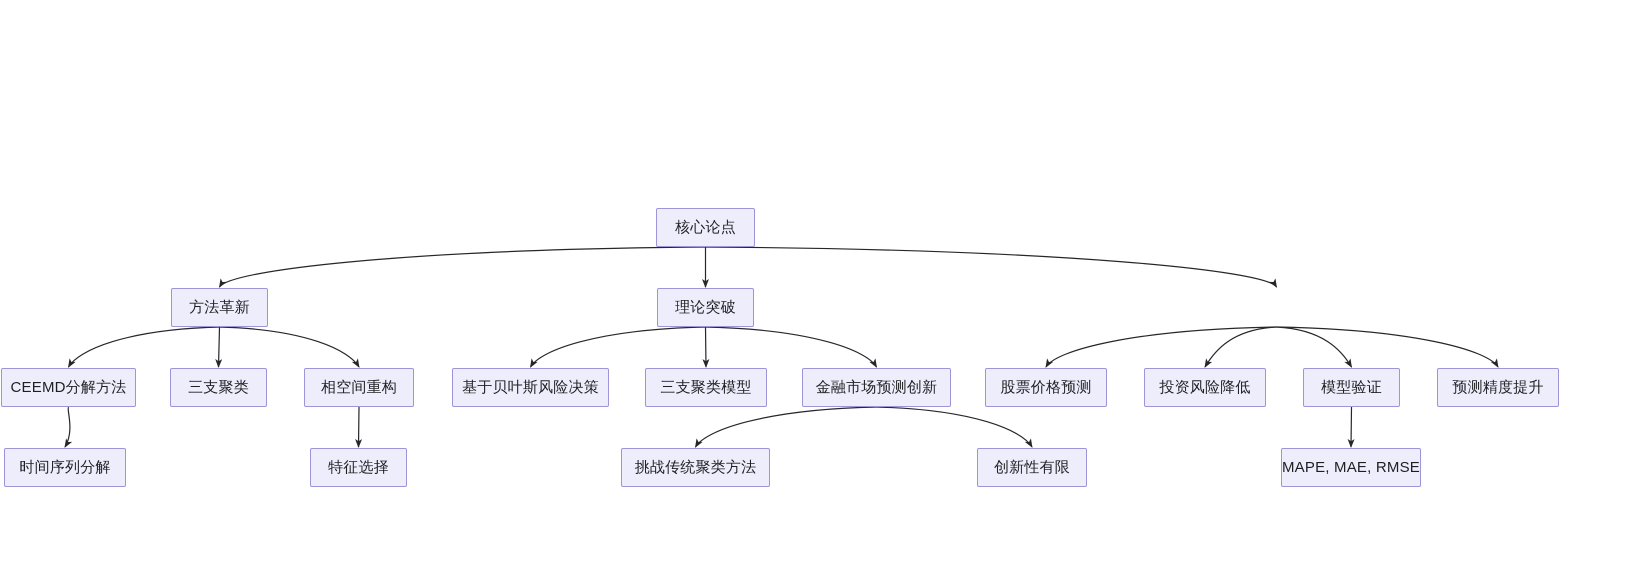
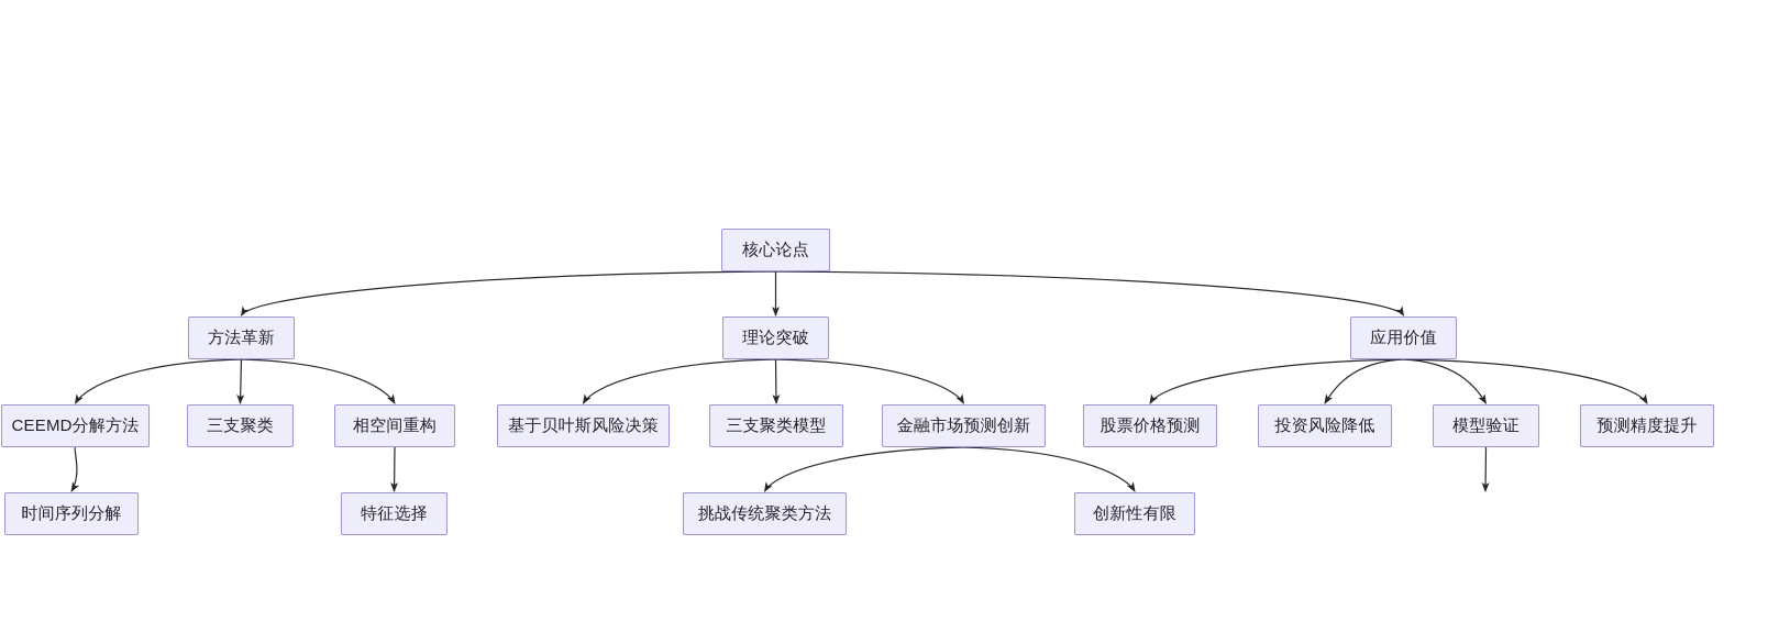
  核心论点
  方法革新
  理论突破
+ 应用价值
  CEEMD分解方法
  三支聚类
  相空间重构
  基于贝叶斯风险决策
  三支聚类模型
  金融市场预测创新
  股票价格预测
  投资风险降低
  模型验证
  预测精度提升
  时间序列分解
  特征选择
  挑战传统聚类方法
  创新性有限
- MAPE, MAE, RMSE
